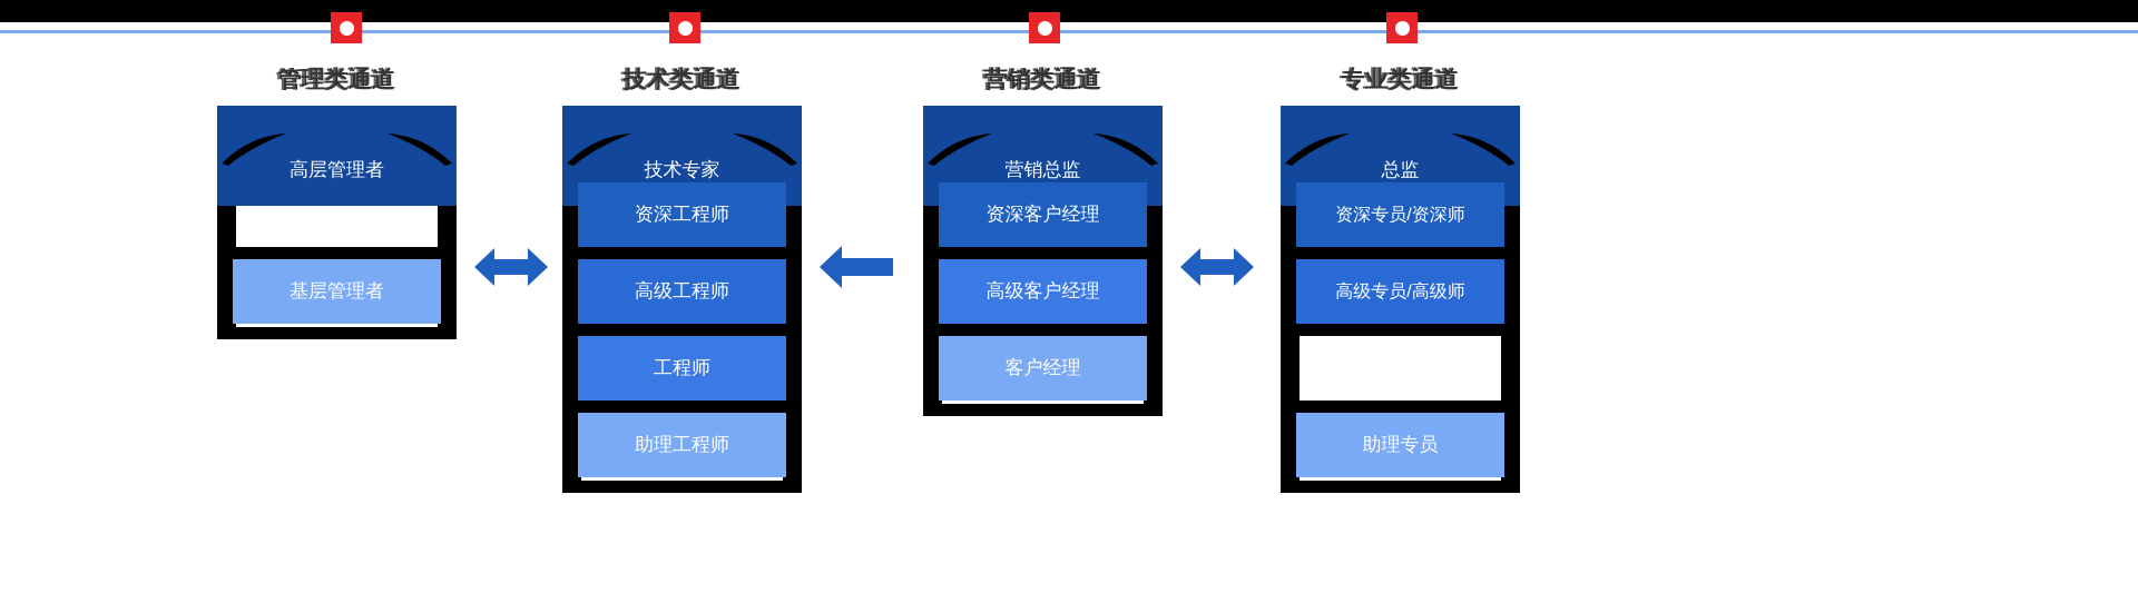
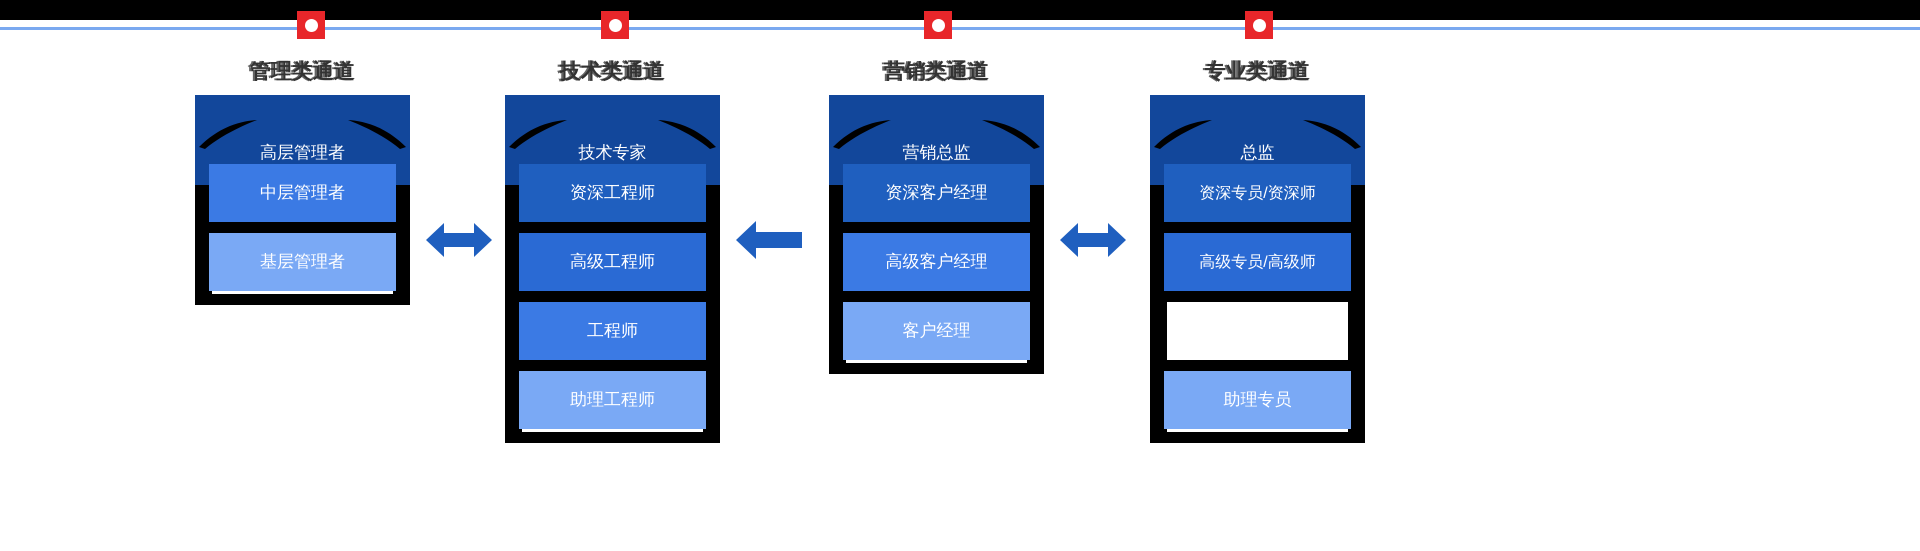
  管理类通道
  高层管理者
+ 中层管理者
  基层管理者
  技术类通道
  技术专家
  资深工程师
  高级工程师
  工程师
  助理工程师
  营销类通道
  营销总监
  资深客户经理
  高级客户经理
  客户经理
  专业类通道
  总监
  资深专员/资深师
  高级专员/高级师
  助理专员
